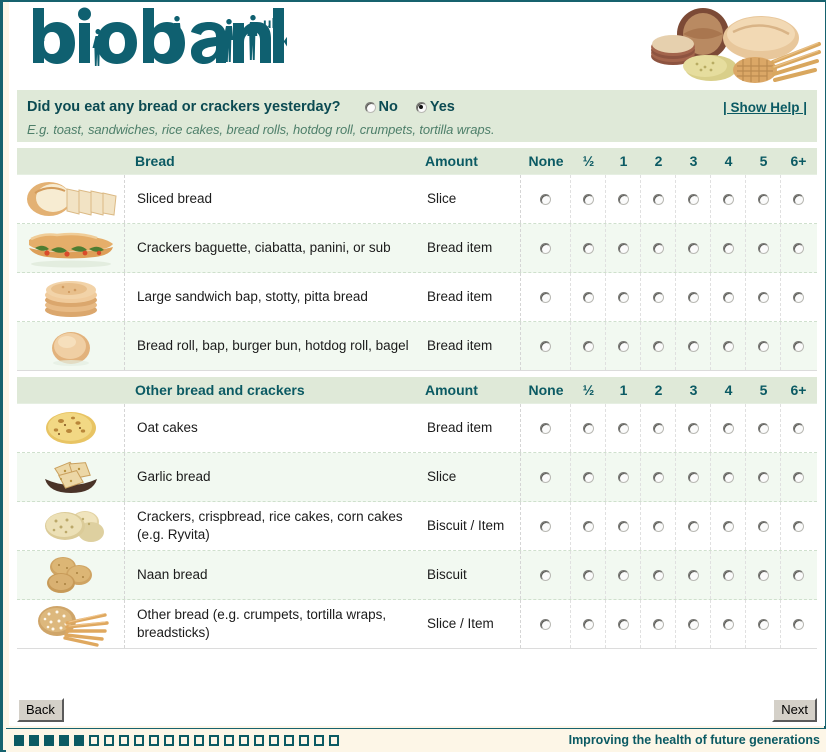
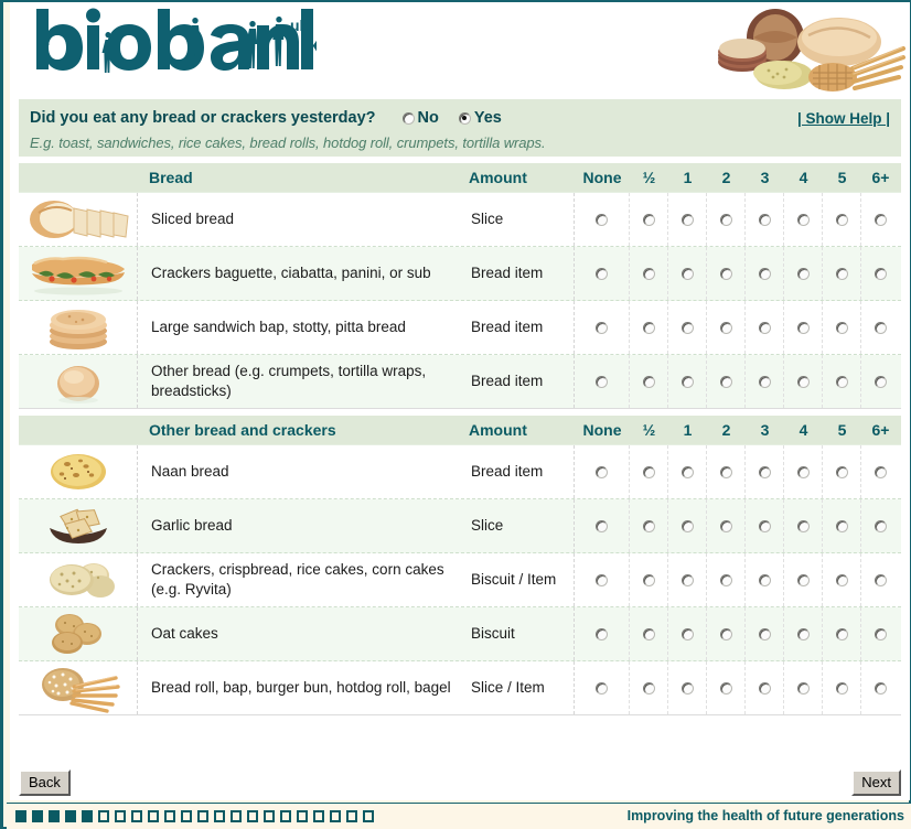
  uk
  Did you eat any bread or crackers yesterday?
  No
  Yes
  | Show Help |
  E.g. toast, sandwiches, rice cakes, bread rolls, hotdog roll, crumpets, tortilla wraps.
  Bread
  Amount
  None
  ½
  1
  2
  3
  4
  5
  6+
  Sliced bread
  Slice
  Crackers baguette, ciabatta, panini, or sub
  Bread item
  Large sandwich bap, stotty, pitta bread
  Bread item
- Bread roll, bap, burger bun, hotdog roll, bagel
+ Other bread (e.g. crumpets, tortilla wraps, breadsticks)
  Bread item
  Other bread and crackers
  Amount
  None
  ½
  1
  2
  3
  4
  5
  6+
- Oat cakes
+ Naan bread
  Bread item
  Garlic bread
  Slice
  Crackers, crispbread, rice cakes, corn cakes (e.g. Ryvita)
  Biscuit / Item
- Naan bread
+ Oat cakes
  Biscuit
- Other bread (e.g. crumpets, tortilla wraps, breadsticks)
+ Bread roll, bap, burger bun, hotdog roll, bagel
  Slice / Item
  Back
  Next
  Improving the health of future generations
